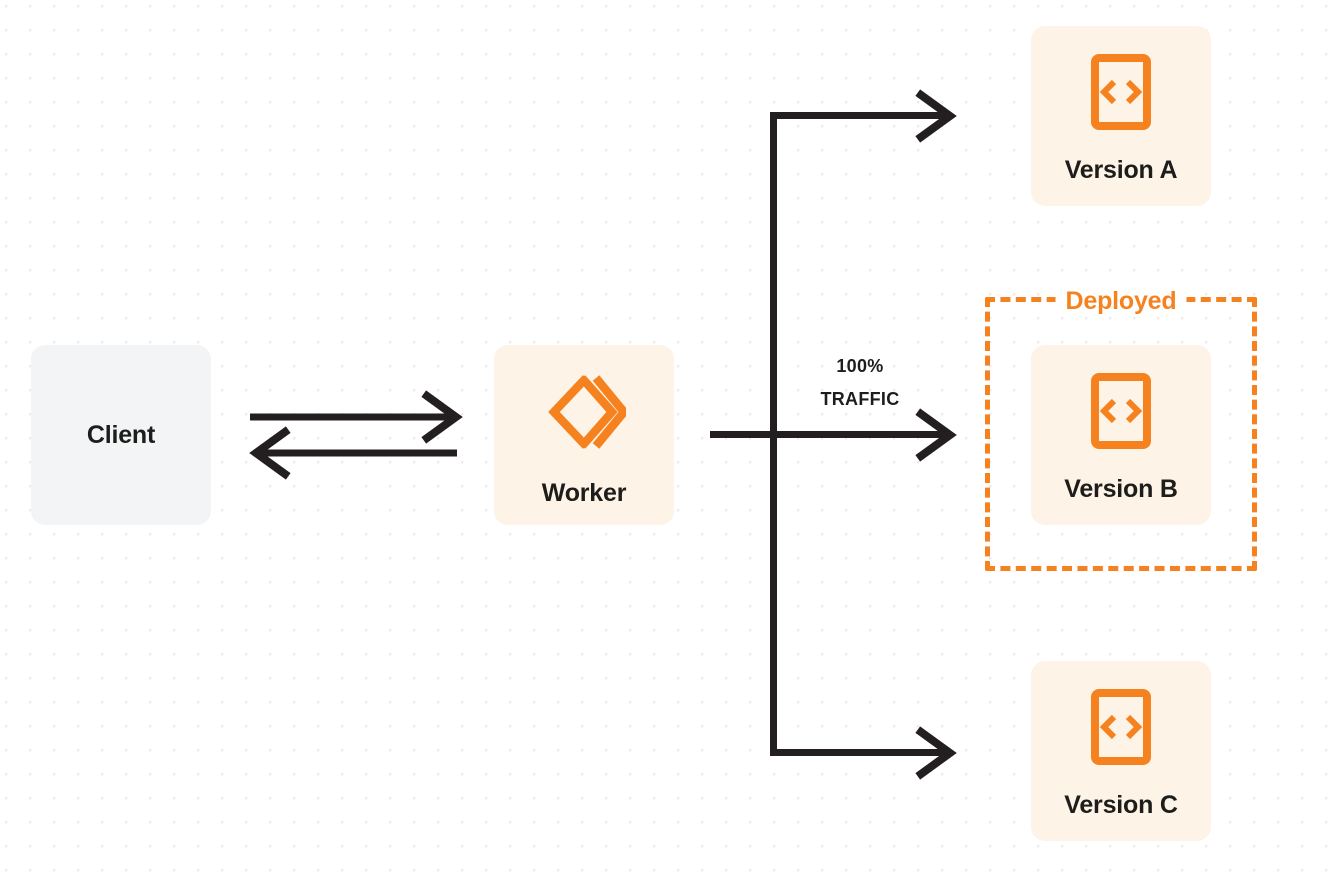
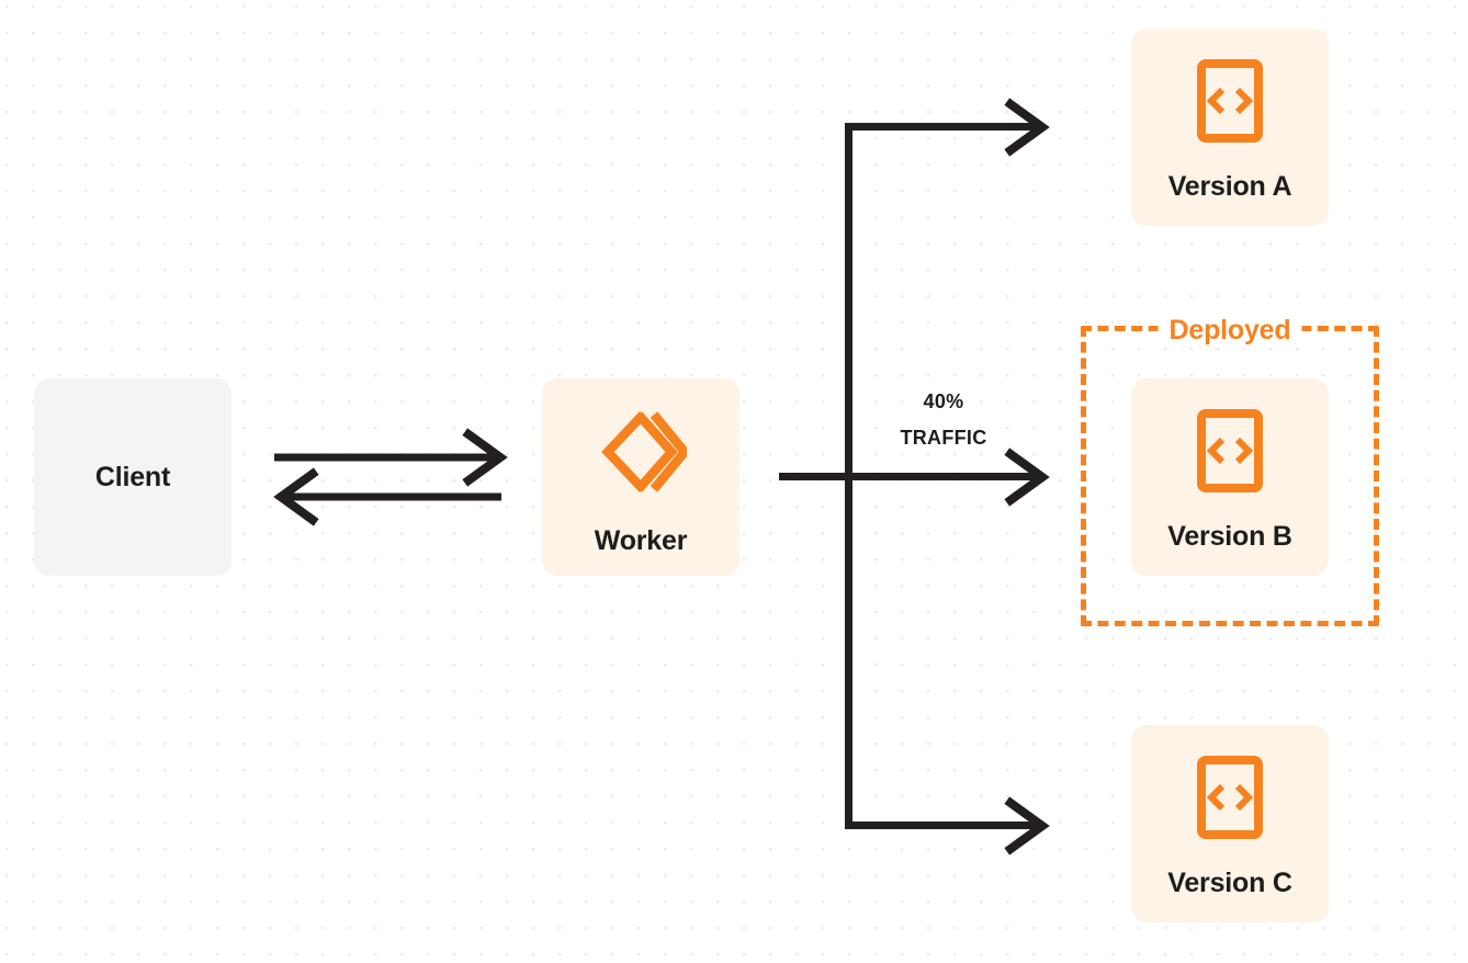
- 100%
+ 40%
  TRAFFIC
  Client
  Worker
  Version A
  Deployed
  Version B
  Version C
